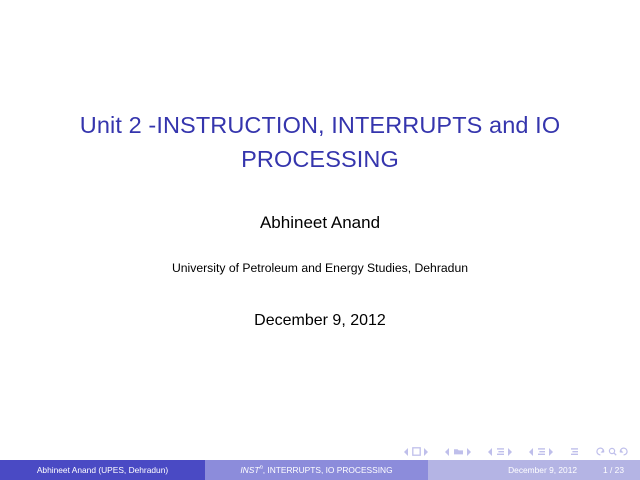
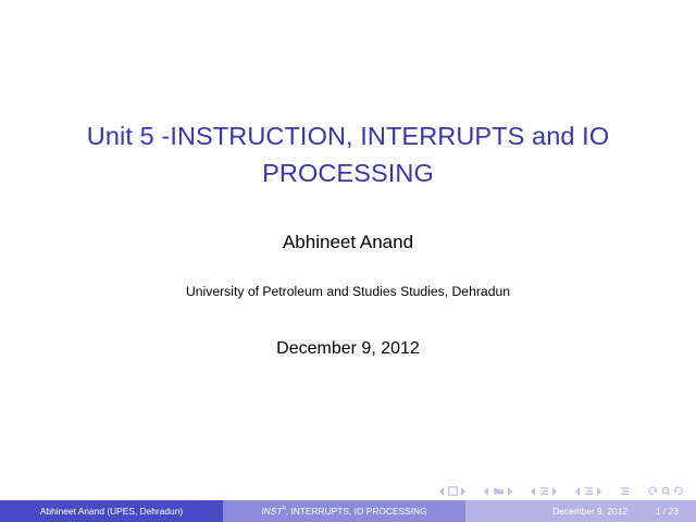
- Unit 2 -INSTRUCTION, INTERRUPTS and IO
+ Unit 5 -INSTRUCTION, INTERRUPTS and IO
  PROCESSING
  Abhineet Anand
- University of Petroleum and Energy Studies, Dehradun
+ University of Petroleum and Studies Studies, Dehradun
  December 9, 2012
  Abhineet Anand (UPES, Dehradun)
  INST , INTERRUPTS, IO PROCESSING
  December 9, 2012
  1 / 23
